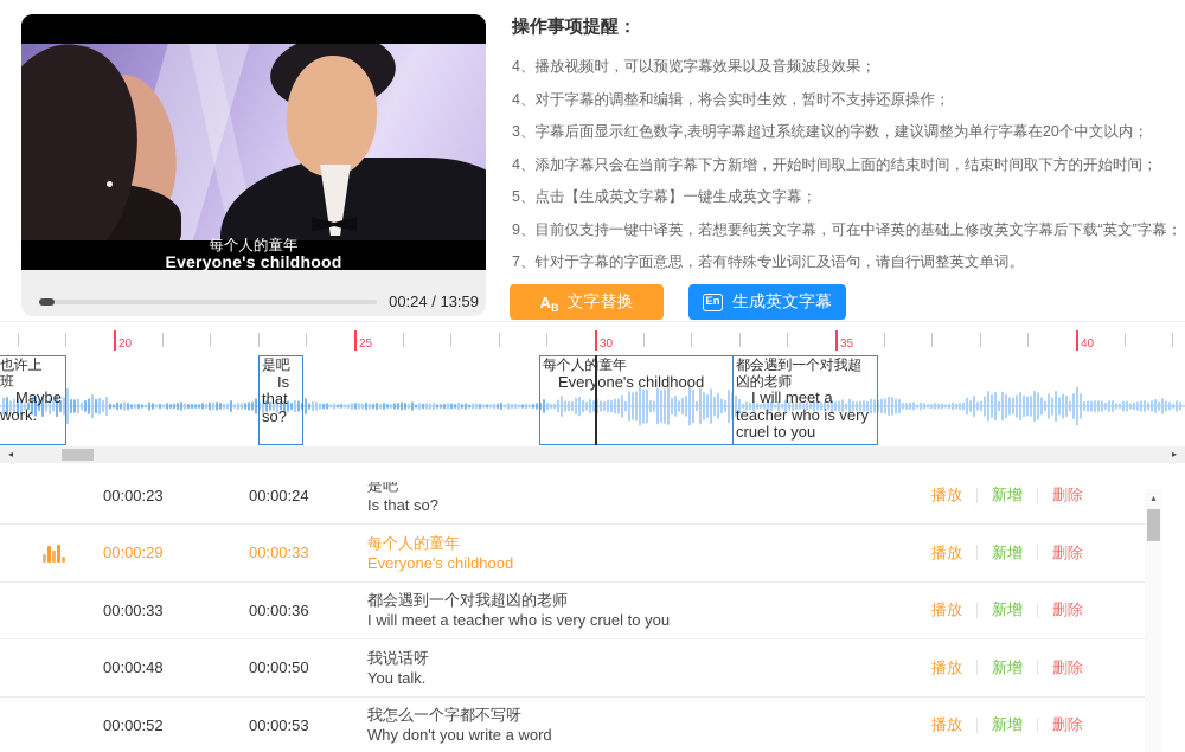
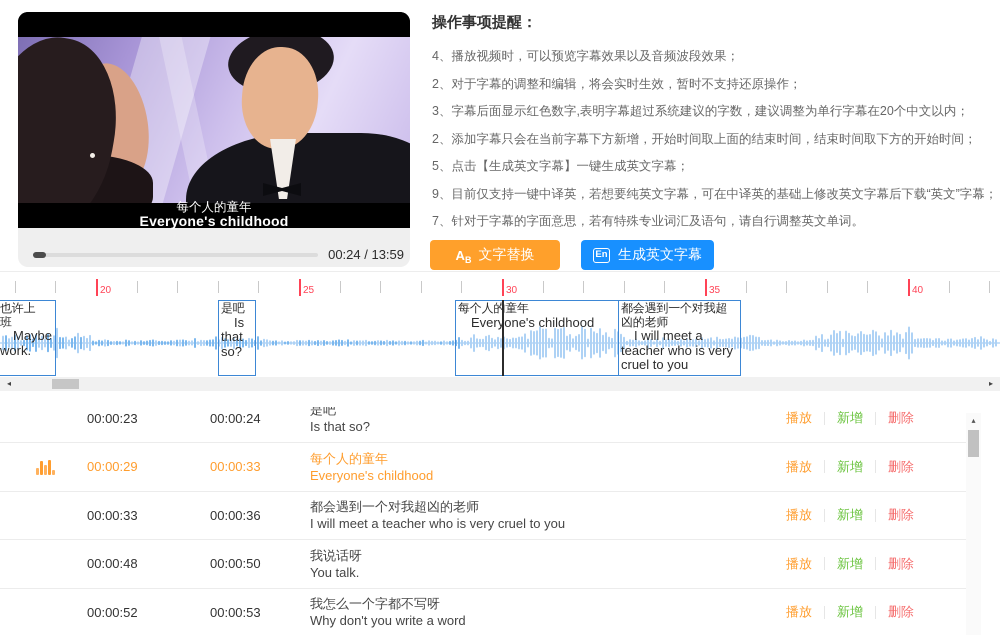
  每个人的童年
  Everyone's childhood
  00:24 / 13:59
  操作事项提醒：
  4、播放视频时，可以预览字幕效果以及音频波段效果；
- 4、对于字幕的调整和编辑，将会实时生效，暂时不支持还原操作；
+ 2、对于字幕的调整和编辑，将会实时生效，暂时不支持还原操作；
  3、字幕后面显示红色数字,表明字幕超过系统建议的字数，建议调整为单行字幕在20个中文以内；
- 4、添加字幕只会在当前字幕下方新增，开始时间取上面的结束时间，结束时间取下方的开始时间；
+ 2、添加字幕只会在当前字幕下方新增，开始时间取上面的结束时间，结束时间取下方的开始时间；
  5、点击【生成英文字幕】一键生成英文字幕；
  9、目前仅支持一键中译英，若想要纯英文字幕，可在中译英的基础上修改英文字幕后下载“英文”字幕；
  7、针对于字幕的字面意思，若有特殊专业词汇及语句，请自行调整英文单词。
  AB
  文字替换
  En
  生成英文字幕
  20
  25
  30
  35
  40
  也许上班
  Maybe work.
  是吧
  Is that so?
  每个人的童年
  Everyone's childhood
  都会遇到一个对我超凶的老师
  I will meet a teacher who is very cruel to you
  ◂
  ▸
  00:00:23
  00:00:24
  是吧
  Is that so?
  播放
  新增
  删除
  00:00:29
  00:00:33
  每个人的童年
  Everyone's childhood
  播放
  新增
  删除
  00:00:33
  00:00:36
  都会遇到一个对我超凶的老师
  I will meet a teacher who is very cruel to you
  播放
  新增
  删除
  00:00:48
  00:00:50
  我说话呀
  You talk.
  播放
  新增
  删除
  00:00:52
  00:00:53
  我怎么一个字都不写呀
  Why don't you write a word
  播放
  新增
  删除
  ▴
